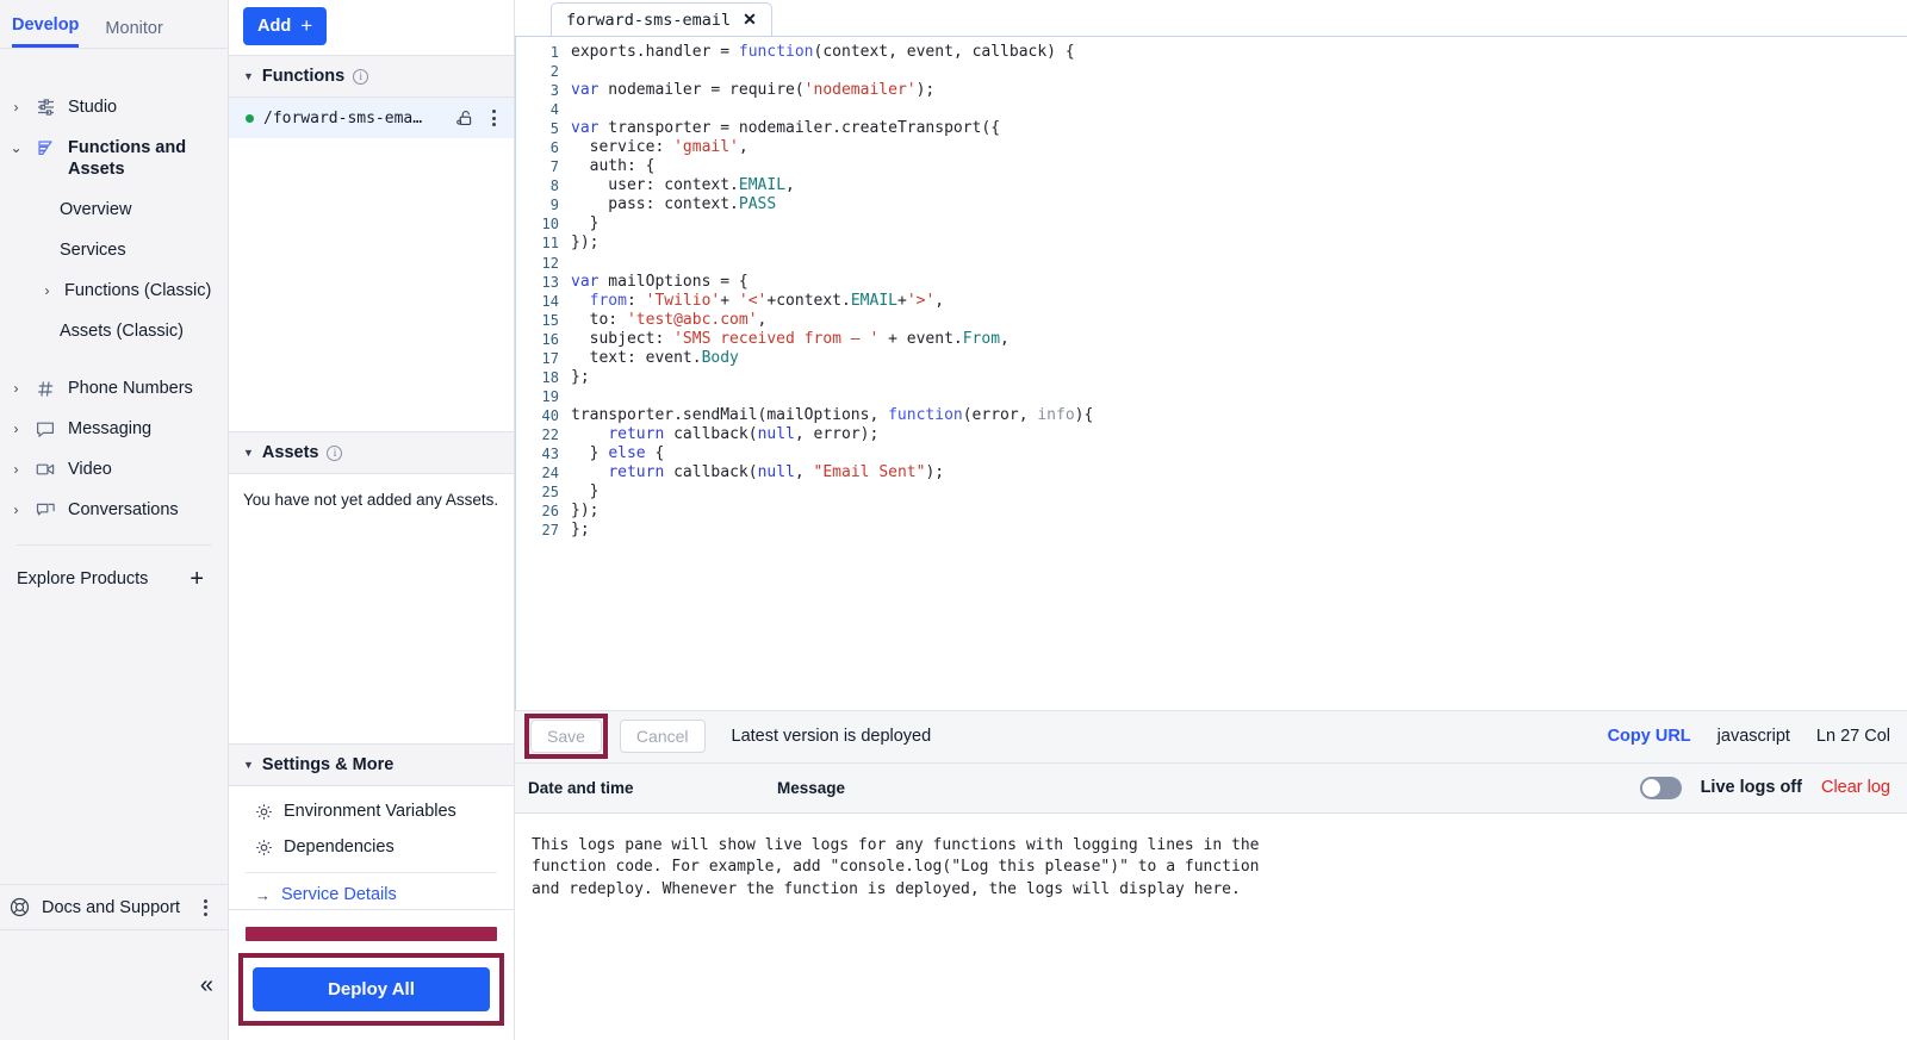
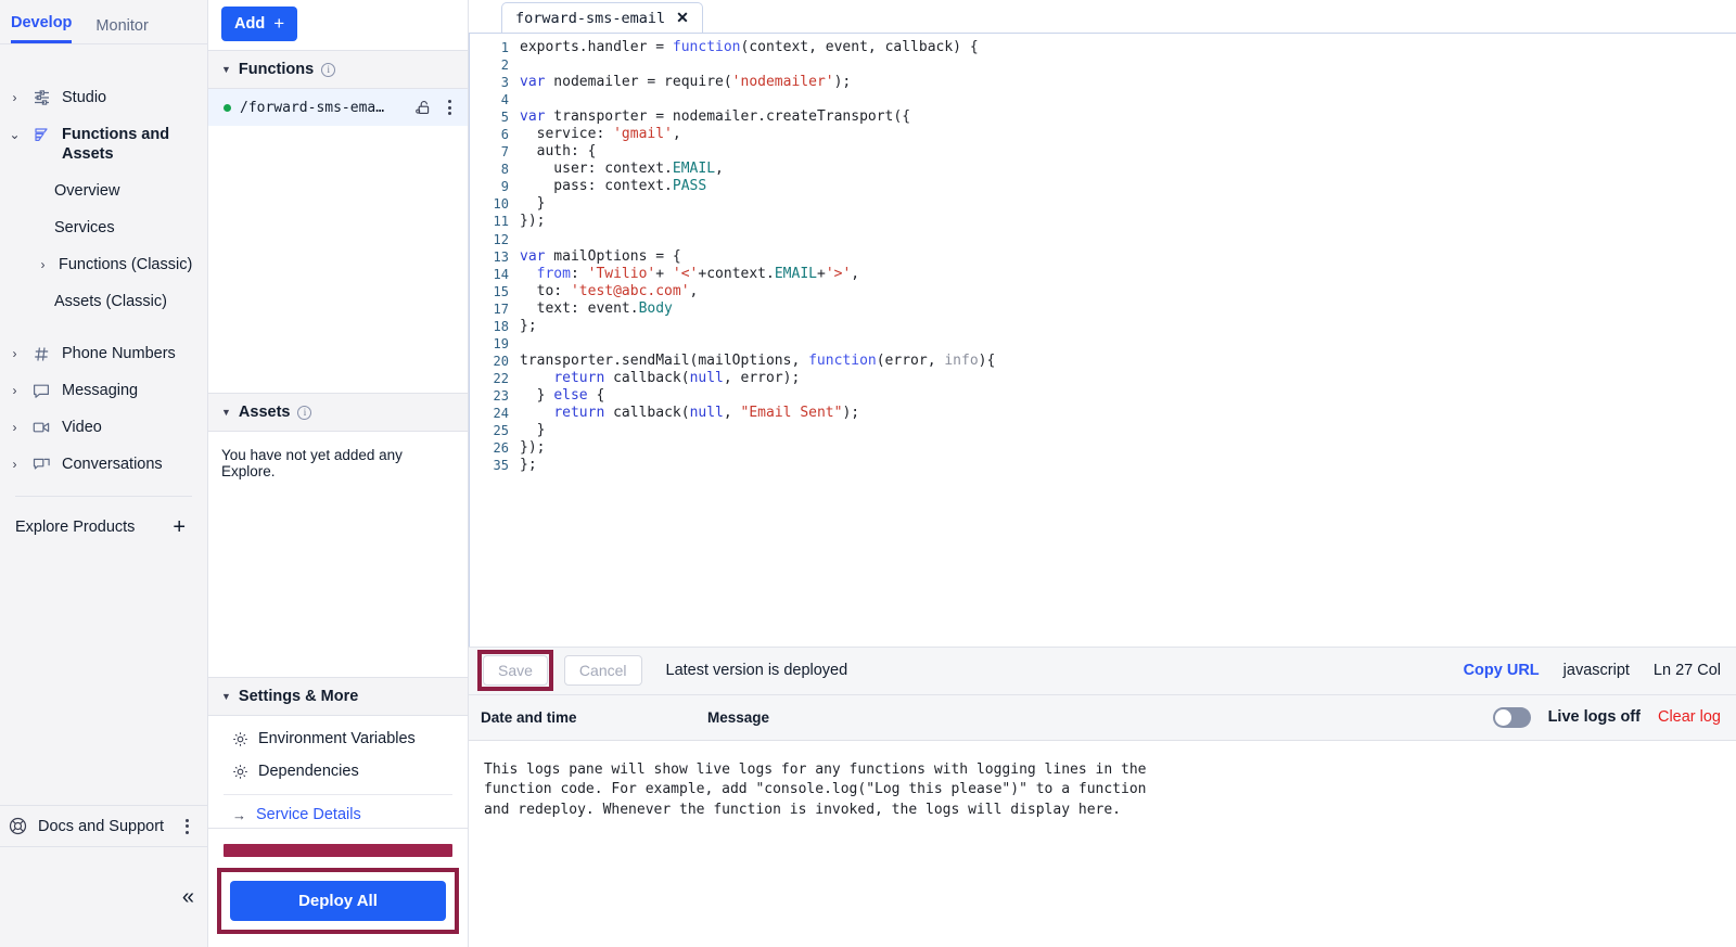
  Develop
  Monitor
  ›
  Studio
  ⌄
  Functions and Assets
  Overview
  Services
  ›
  Functions (Classic)
  Assets (Classic)
  ›
  Phone Numbers
  ›
  Messaging
  ›
  Video
  ›
  Conversations
  Explore Products
  +
  Docs and Support
  «
  Add
  +
  ▼
  Functions
  i
  /forward-sms-ema…
  ▼
  Assets
  i
- You have not yet added any Assets.
+ You have not yet added any Explore.
  ▼
  Settings & More
  Environment Variables
  Dependencies
  →
  Service Details
  Deploy All
  forward-sms-email
  ✕
  1
  exports.handler = function(context, event, callback) {
  2
  3
  var nodemailer = require('nodemailer');
  4
  5
  var transporter = nodemailer.createTransport({
  6
  service: 'gmail',
  7
  auth: {
  8
  user: context.EMAIL,
  9
  pass: context.PASS
  10
  }
  11
  });
  12
  13
  var mailOptions = {
  14
  from: 'Twilio'+ '<'+context.EMAIL+'>',
  15
  to: 'test@abc.com',
- 16
- subject: 'SMS received from – ' + event.From,
  17
  text: event.Body
  18
  };
  19
- 40
+ 20
  transporter.sendMail(mailOptions, function(error, info){
  22
  return callback(null, error);
- 43
+ 23
  } else {
  24
  return callback(null, "Email Sent");
  25
  }
  26
  });
- 27
+ 35
  };
  Save
  Cancel
  Latest version is deployed
  Copy URL
  javascript
  Ln 27 Col
  Date and time
  Message
  Live logs off
  Clear log
- This logs pane will show live logs for any functions with logging lines in the function code. For example, add "console.log("Log this please")" to a function and redeploy. Whenever the function is deployed, the logs will display here.
+ This logs pane will show live logs for any functions with logging lines in the function code. For example, add "console.log("Log this please")" to a function and redeploy. Whenever the function is invoked, the logs will display here.
